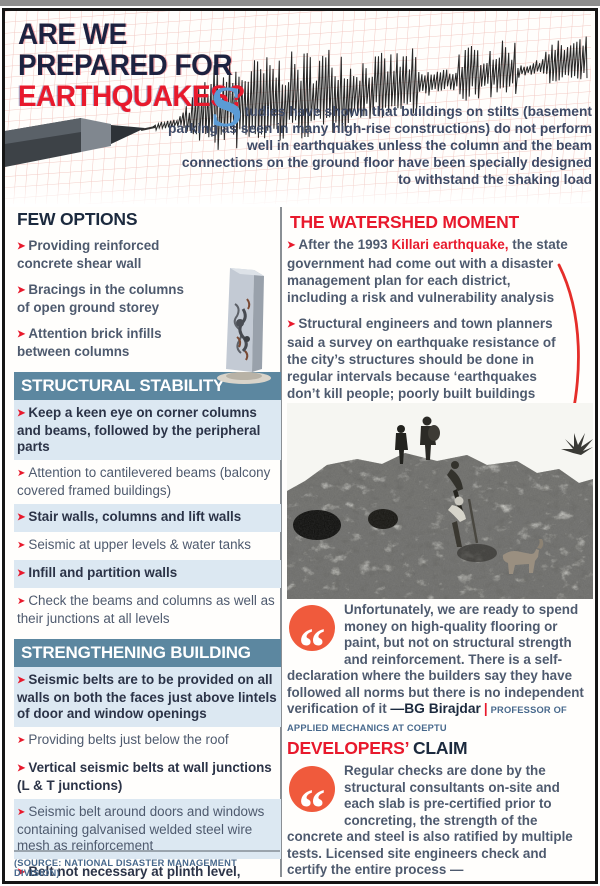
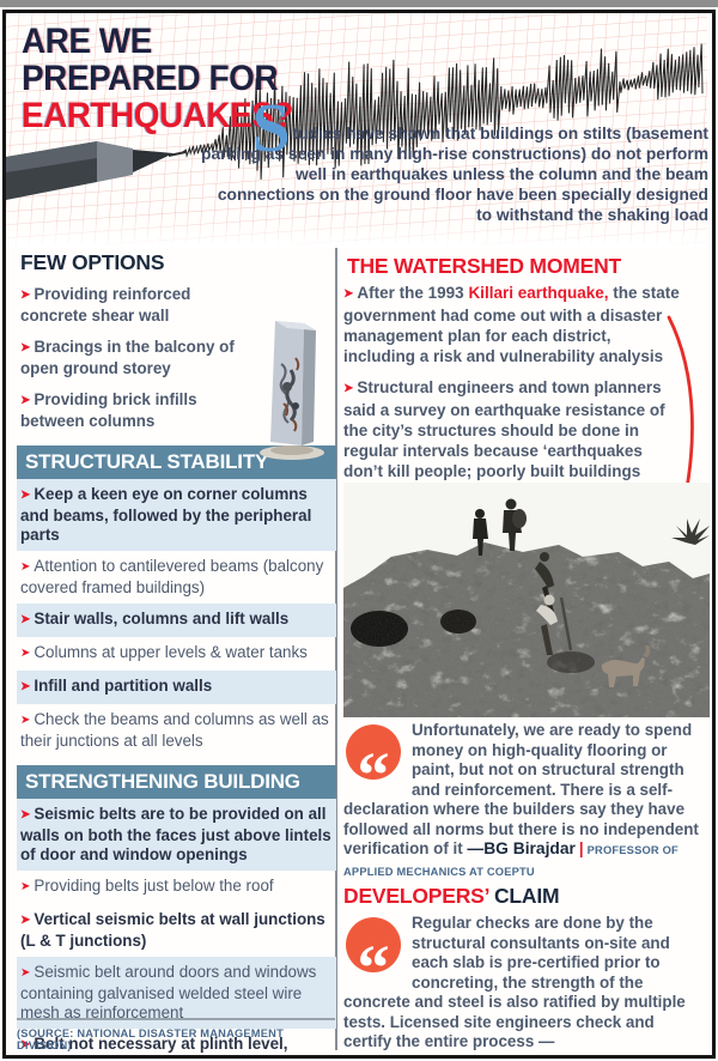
  ARE WE
  PREPARED FOR
  EARTHQUAKES?
  S tudies have shown that buildings on stilts (basement parking as seen in many high-rise constructions) do not perform well in earthquakes unless the column and the beam connections on the ground floor have been specially designed to withstand the shaking load
  FEW OPTIONS
  ➤ Providing reinforced concrete shear wall
- ➤ Bracings in the columns of open ground storey
+ ➤ Bracings in the balcony of open ground storey
- ➤ Attention brick infills between columns
+ ➤ Providing brick infills between columns
  STRUCTURAL STABILITY
  ➤ Keep a keen eye on corner columns and beams, followed by the peripheral parts
  ➤ Attention to cantilevered beams (balcony covered framed buildings)
  ➤ Stair walls, columns and lift walls
- ➤ Seismic at upper levels & water tanks
+ ➤ Columns at upper levels & water tanks
  ➤ Infill and partition walls
  ➤ Check the beams and columns as well as their junctions at all levels
  STRENGTHENING BUILDING
  ➤ Seismic belts are to be provided on all walls on both the faces just above lintels of door and window openings
  ➤ Providing belts just below the roof
  ➤ Vertical seismic belts at wall junctions (L & T junctions)
  ➤ Seismic belt around doors and windows containing galvanised welded steel wire mesh as reinforcement
  (SOURCE: NATIONAL DISASTER MANAGEMENT DIVISION)
  THE WATERSHED MOMENT
  ➤ After the 1993 Killari earthquake, the state government had come out with a disaster management plan for each district, including a risk and vulnerability analysis
  ➤ Structural engineers and town planners said a survey on earthquake resistance of the city’s structures should be done in regular intervals because ‘earthquakes don’t kill people; poorly built buildings
  “
  Unfortunately, we are ready to spend money on high-quality flooring or paint, but not on structural strength and reinforcement. There is a self-declaration where the builders say they have followed all norms but there is no independent verification of it —BG Birajdar | PROFESSOR OF APPLIED MECHANICS AT COEPTU
  DEVELOPERS’ CLAIM
  “
  Regular checks are done by the structural consultants on-site and each slab is pre-certified prior to concreting, the strength of the concrete and steel is also ratified by multiple tests. Licensed site engineers check and certify the entire process —
